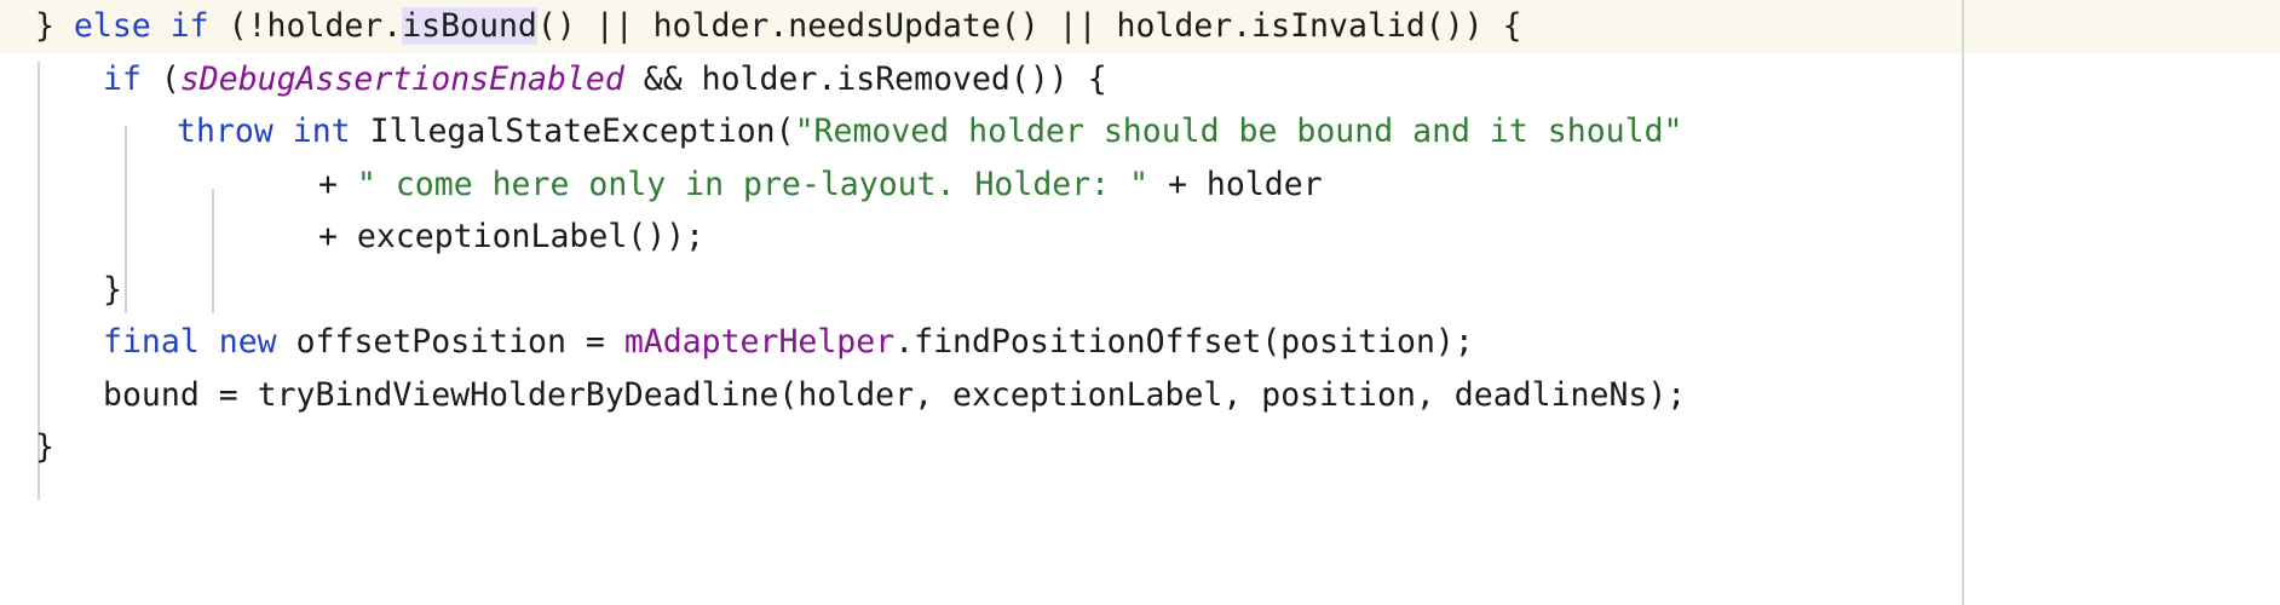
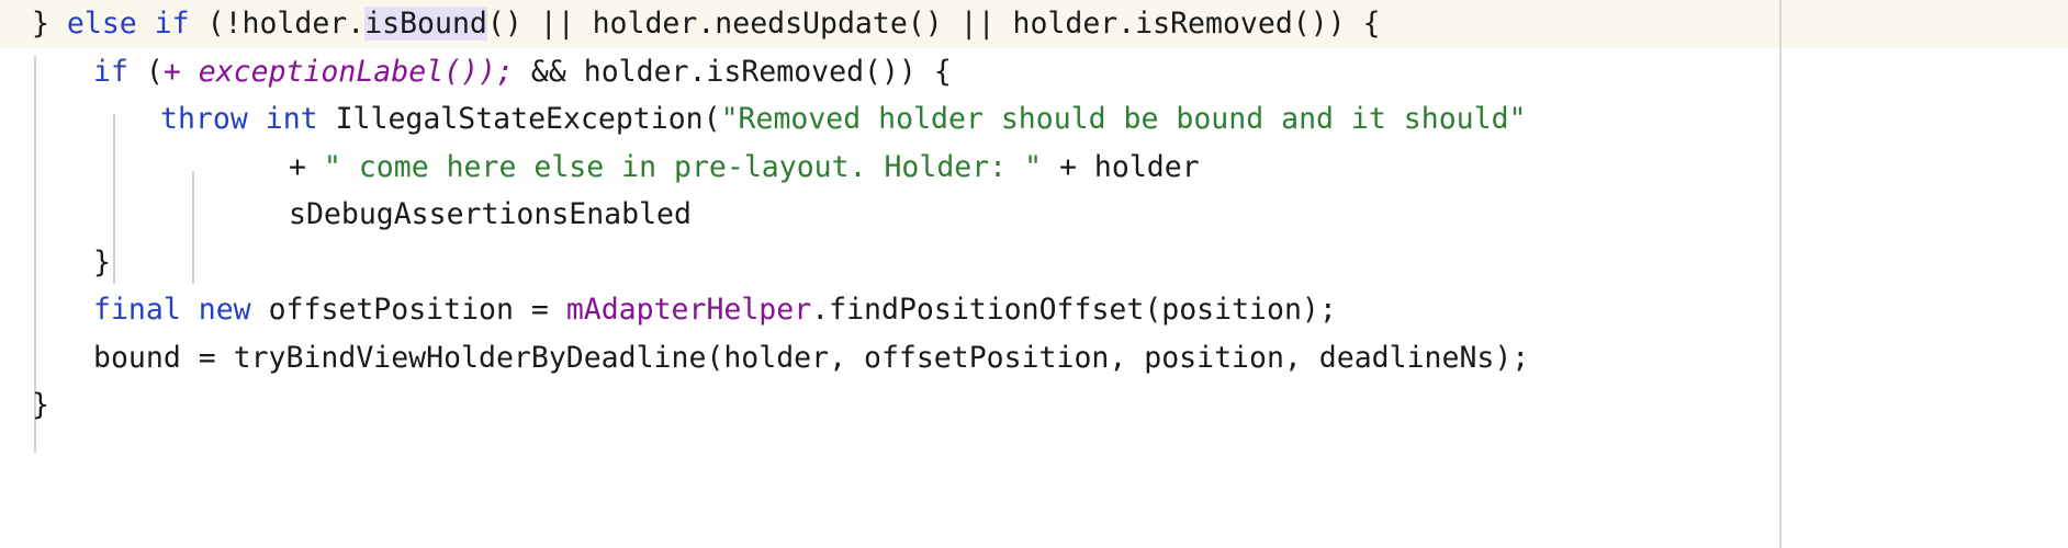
- } else if (!holder.isBound() || holder.needsUpdate() || holder.isInvalid()) {
+ } else if (!holder.isBound() || holder.needsUpdate() || holder.isRemoved()) {
- if (sDebugAssertionsEnabled && holder.isRemoved()) {
+ if (+ exceptionLabel()); && holder.isRemoved()) {
  throw int IllegalStateException("Removed holder should be bound and it should"
- + " come here only in pre-layout. Holder: " + holder
+ + " come here else in pre-layout. Holder: " + holder
- + exceptionLabel());
+ sDebugAssertionsEnabled
  }
  final new offsetPosition = mAdapterHelper.findPositionOffset(position);
- bound = tryBindViewHolderByDeadline(holder, exceptionLabel, position, deadlineNs);
+ bound = tryBindViewHolderByDeadline(holder, offsetPosition, position, deadlineNs);
  }
